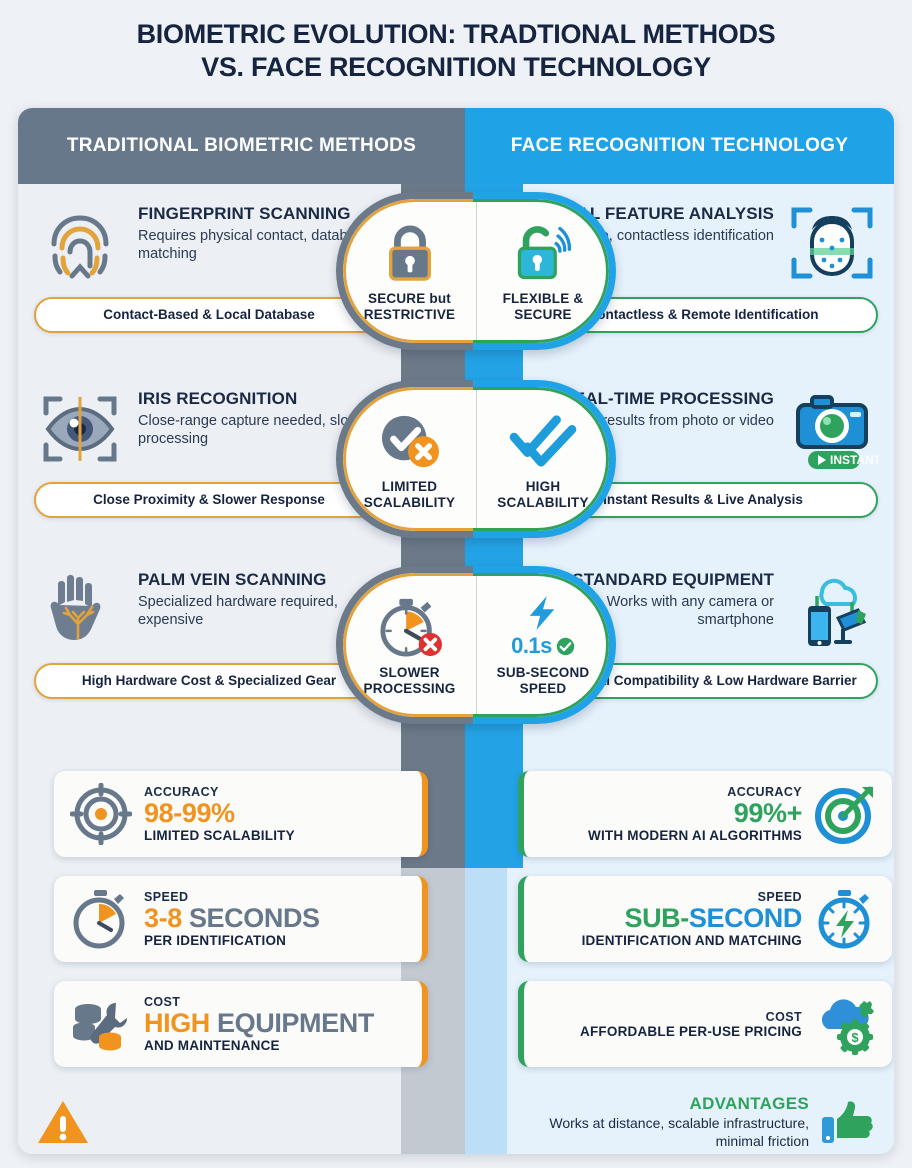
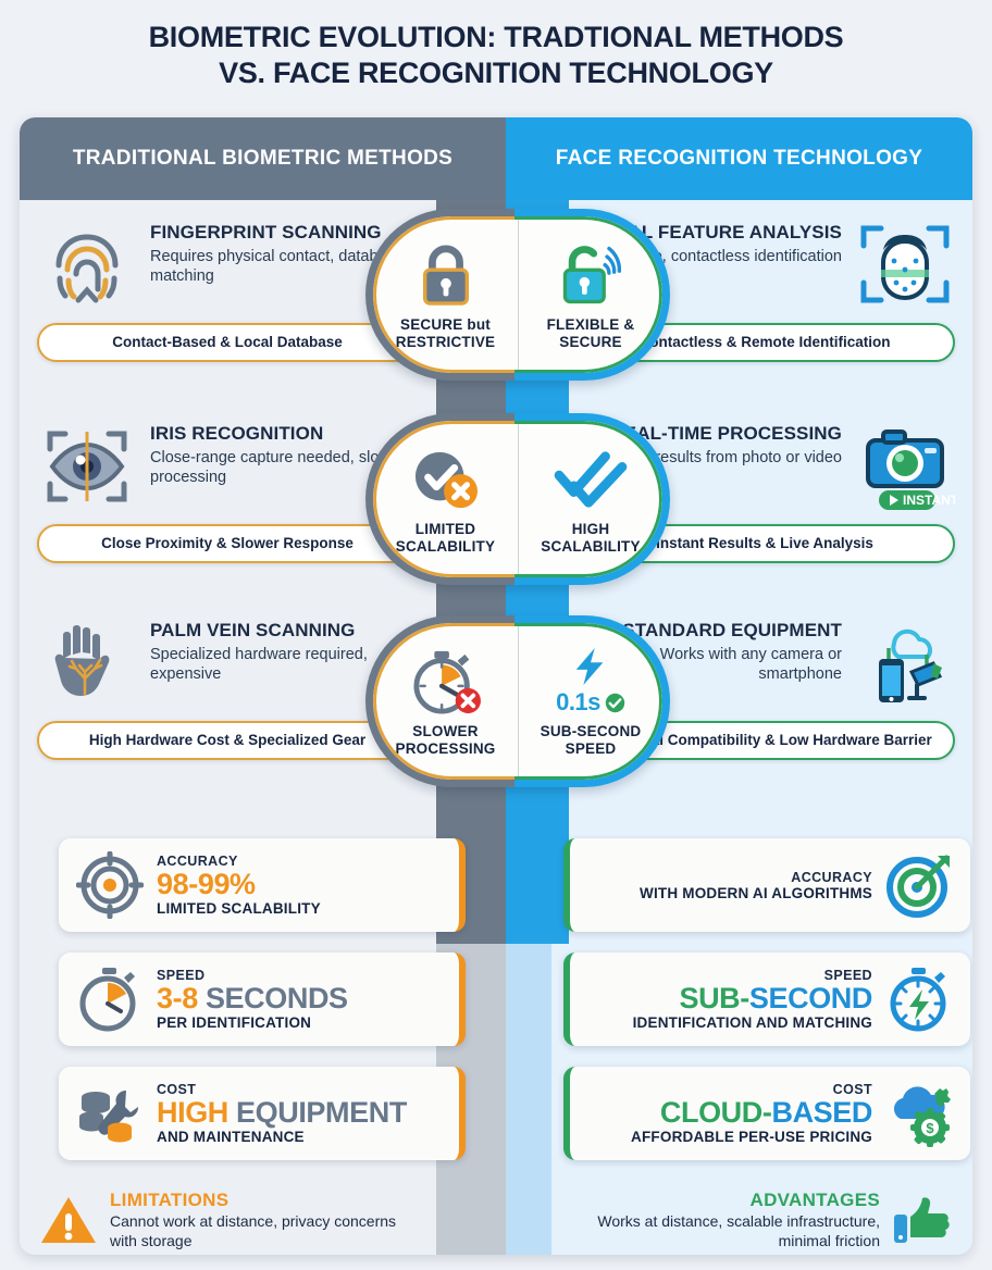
  BIOMETRIC EVOLUTION: TRADTIONAL METHODS
  VS. FACE RECOGNITION TECHNOLOGY
  TRADITIONAL BIOMETRIC METHODS
  FACE RECOGNITION TECHNOLOGY
  FINGERPRINT SCANNING
  Requires physical contact, data matching
  Contact-Based & Local Database
  IRIS RECOGNITION
  Close-range capture needed, sl processing
  Close Proximity & Slower Response
  PALM VEIN SCANNING
  Specialized hardware required, expensive
  High Hardware Cost & Specialized Gear
  L FEATURE ANALYSIS
  , contactless identification
  ntactless & Remote Identification
  INSTANT
  AL-TIME PROCESSING
  esults from photo or video
  Instant Results & Live Analysis
  TANDARD EQUIPMENT
  Works with any camera or smartphone
  l Compatibility & Low Hardware Barrier
  SECURE but RESTRICTIVE
  FLEXIBLE & SECURE
  LIMITED SCALABILITY
  HIGH SCALABILITY
  SLOWER PROCESSING
  0.1s
  SUB-SECOND SPEED
  ACCURACY
  98-99%
  LIMITED SCALABILITY
  SPEED
  3-8 SECONDS
  PER IDENTIFICATION
  COST
  HIGH EQUIPMENT
  AND MAINTENANCE
  ACCURACY
- 99%+
  WITH MODERN AI ALGORITHMS
  SPEED
  SUB-SECOND
  IDENTIFICATION AND MATCHING
  $
  COST
+ CLOUD-BASED
  AFFORDABLE PER-USE PRICING
+ LIMITATIONS
+ Cannot work at distance, privacy concerns with storage
  ADVANTAGES
  Works at distance, scalable infrastructure, minimal friction
